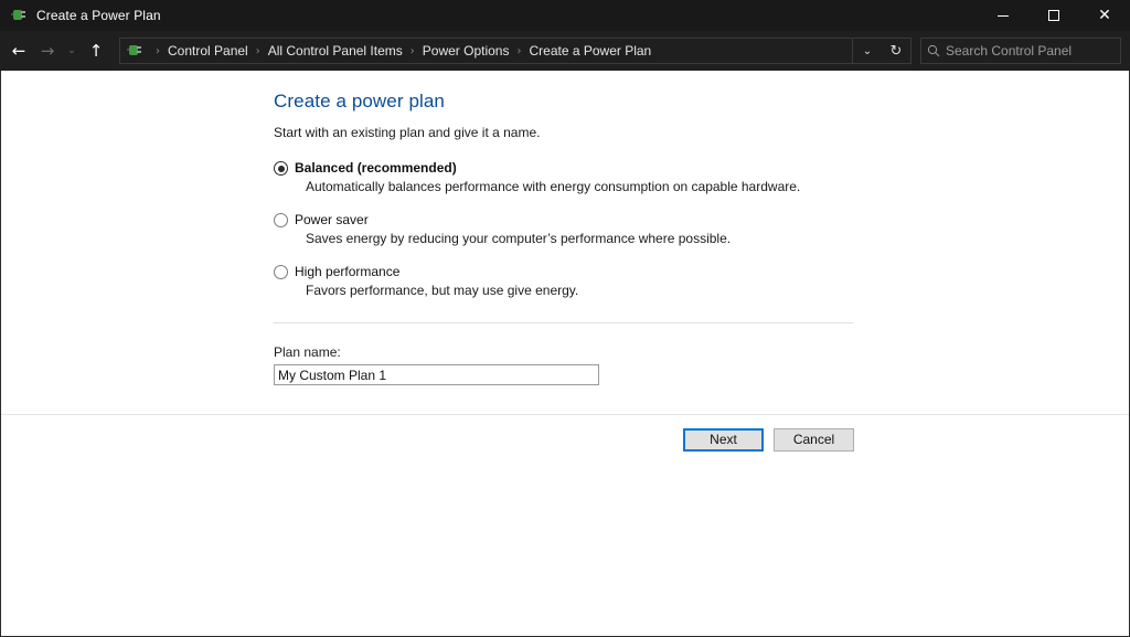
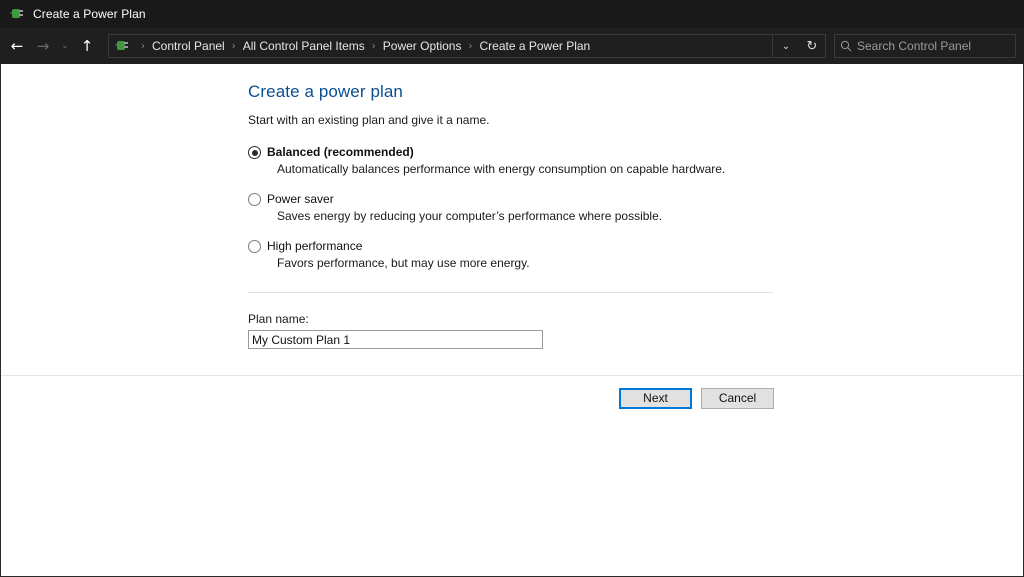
  Create a Power Plan
- ✕
  ←
  →
  ⌄
  ↑
  ›
  Control Panel
  ›
  All Control Panel Items
  ›
  Power Options
  ›
  Create a Power Plan
  ⌄
  ↻
  Search Control Panel
  Create a power plan
  Start with an existing plan and give it a name.
  Balanced (recommended)
  Automatically balances performance with energy consumption on capable hardware.
  Power saver
  Saves energy by reducing your computer’s performance where possible.
  High performance
- Favors performance, but may use give energy.
+ Favors performance, but may use more energy.
  Plan name:
  My Custom Plan 1
  Next
  Cancel
